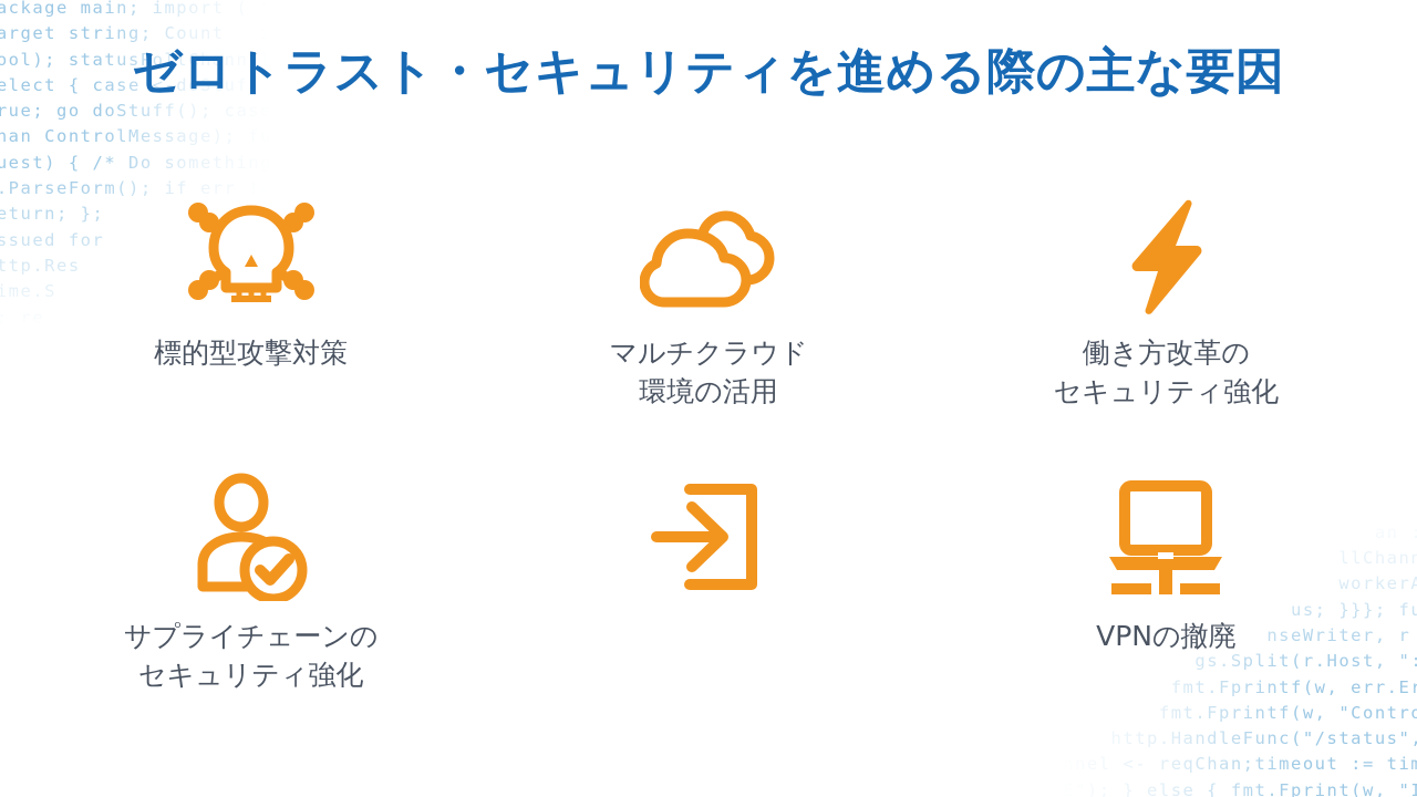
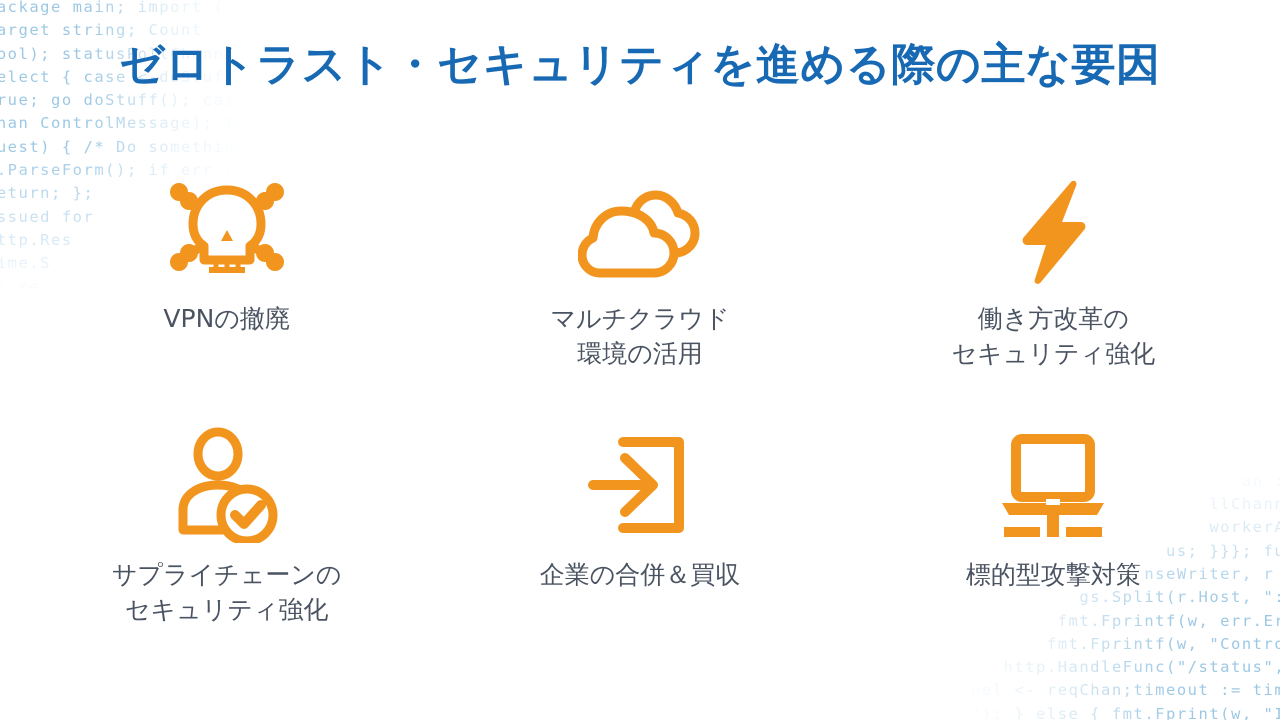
  ackage main; import ( "fmt"; "net/http" )
  arget string; Count int64; Active
  ool); statusPollChannel = make(chan
  elect { case <-doStuff: active =
  rue; go doStuff(); case <-statusPoll
  han ControlMessage); func handler(w
  uest) { /* Do something */
  .ParseForm(); if err != nil {
  eturn; };
  ssued for
  ttp.Res
  ime.S
  llChan
  worker
  us; }}}; f
  nseWriter, r
  gs.Split(r.Host, "
  fmt.Fprintf(w, err.E
  fmt.Fprintf(w, "Contr
  http.HandleFunc("/status"
  hannel <- reqChan;timeout := ti
  ACTIVE"); } else { fmt.Fprint(w, "
  ゼロトラスト・セキュリティを進める際の主な要因
- 標的型攻撃対策
+ VPNの撤廃
  マルチクラウド
  環境の活用
  働き方改革の
  セキュリティ強化
  サプライチェーンの
  セキュリティ強化
+ 企業の合併＆買収
- VPNの撤廃
+ 標的型攻撃対策
